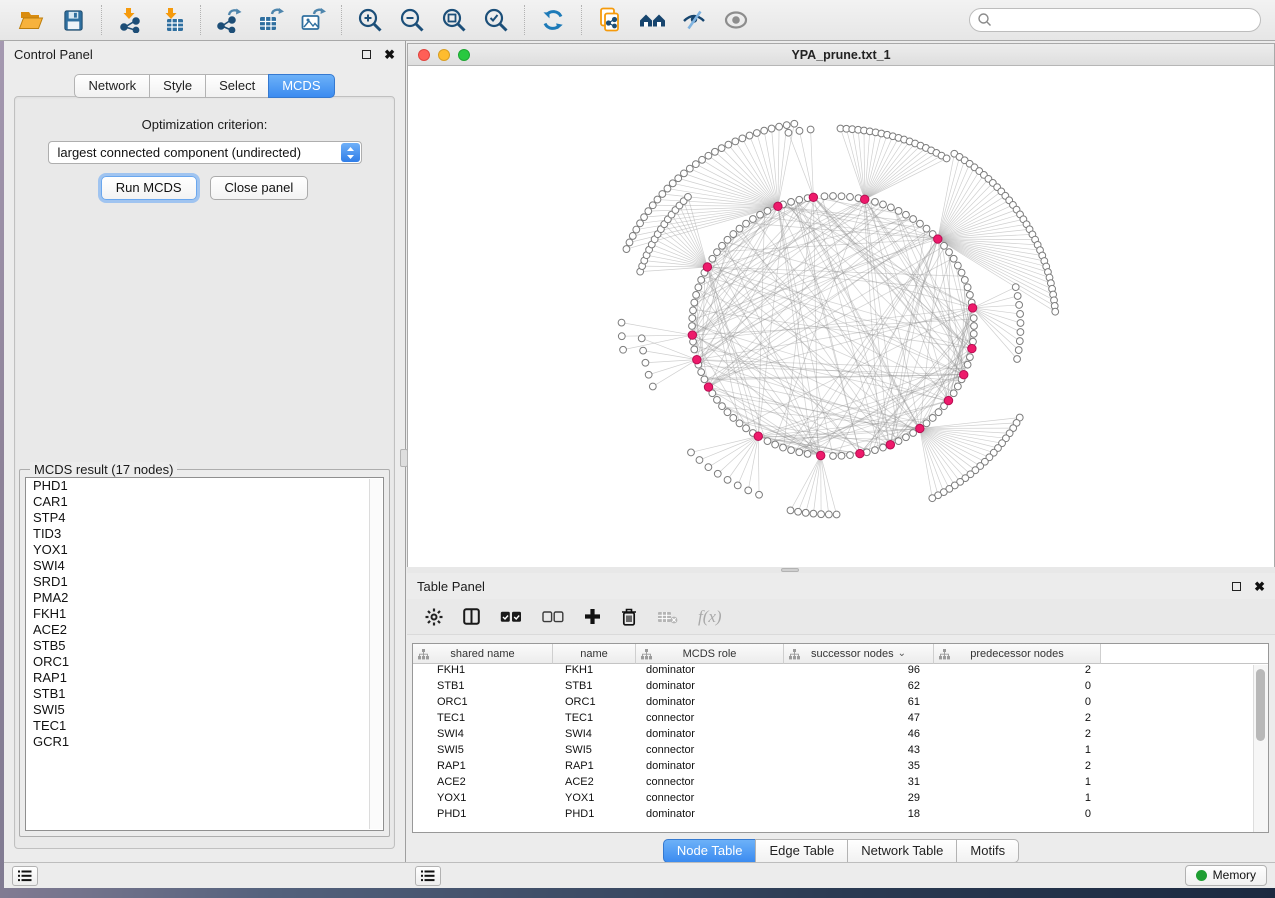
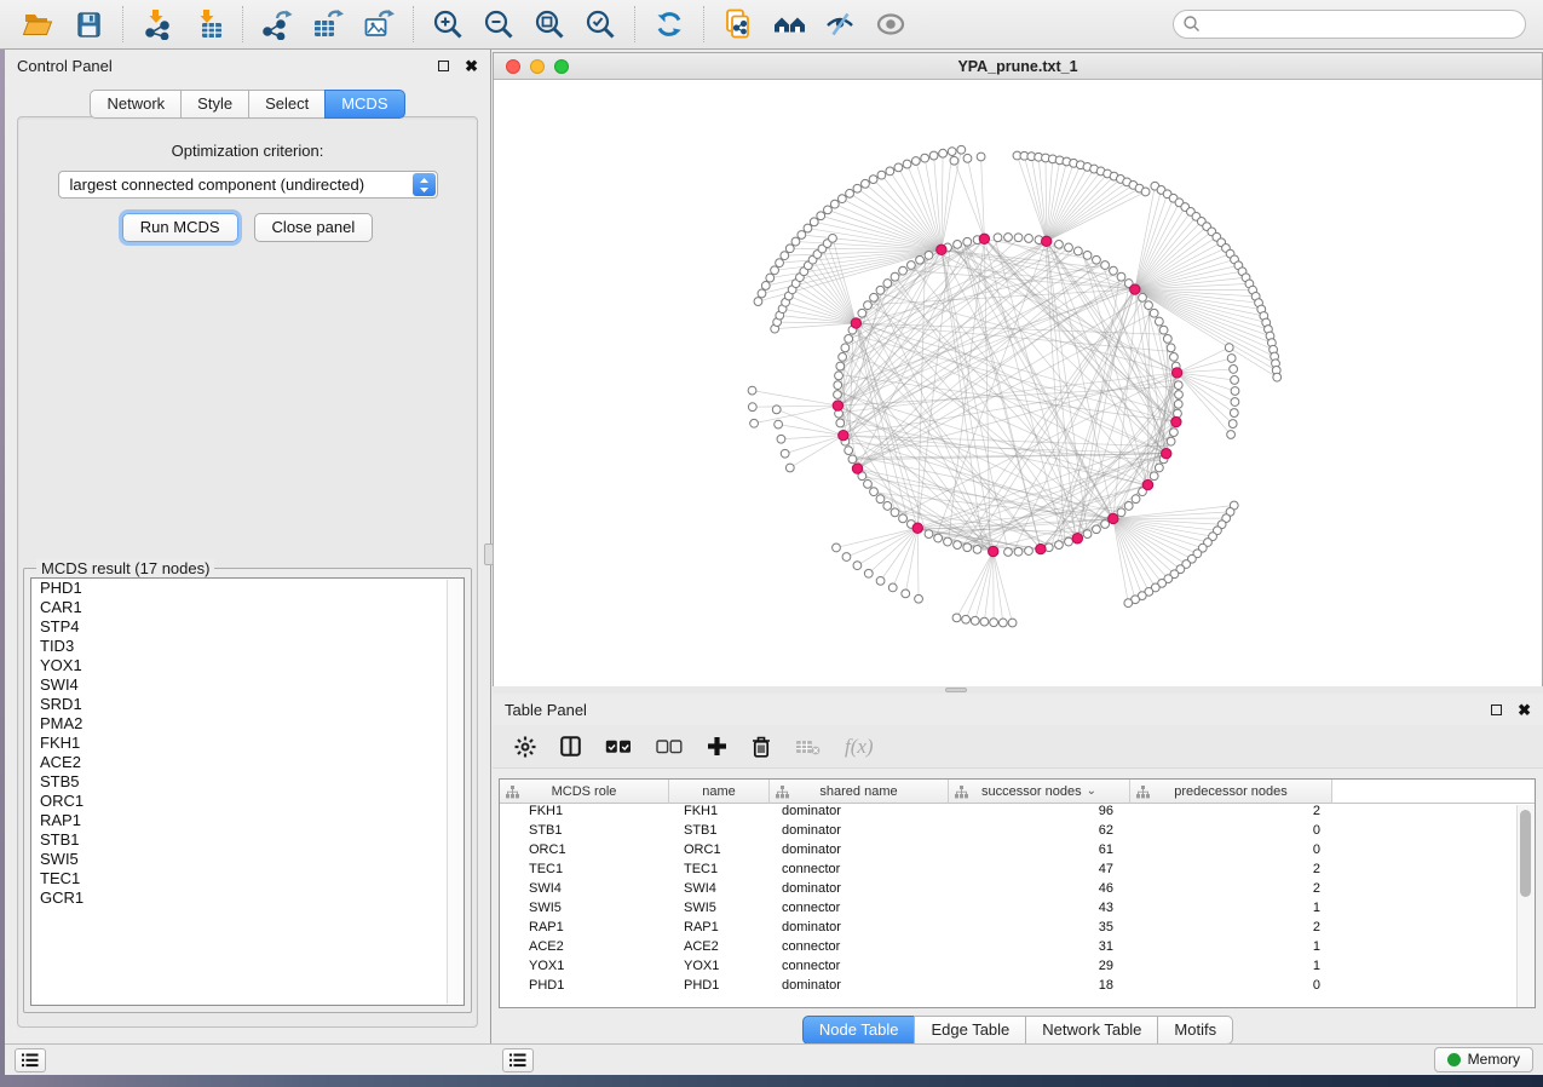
  Control Panel
  ✖
  Network
  Style
  Select
  MCDS
  Optimization criterion:
  largest connected component (undirected)
  Run MCDS
  Close panel
  MCDS result (17 nodes)
  PHD1
  CAR1
  STP4
  TID3
  YOX1
  SWI4
  SRD1
  PMA2
  FKH1
  ACE2
  STB5
  ORC1
  RAP1
  STB1
  SWI5
  TEC1
  GCR1
  YPA_prune.txt_1
  Table Panel
  ✖
  f(x)
- shared name
+ MCDS role
  name
- MCDS role
+ shared name
  successor nodes
  ⌄
  predecessor nodes
  FKH1
  FKH1
  dominator
  96
  2
  STB1
  STB1
  dominator
  62
  0
  ORC1
  ORC1
  dominator
  61
  0
  TEC1
  TEC1
  connector
  47
  2
  SWI4
  SWI4
  dominator
  46
  2
  SWI5
  SWI5
  connector
  43
  1
  RAP1
  RAP1
  dominator
  35
  2
  ACE2
  ACE2
  connector
  31
  1
  YOX1
  YOX1
  connector
  29
  1
  PHD1
  PHD1
  dominator
  18
  0
  Node Table
  Edge Table
  Network Table
  Motifs
  Memory
